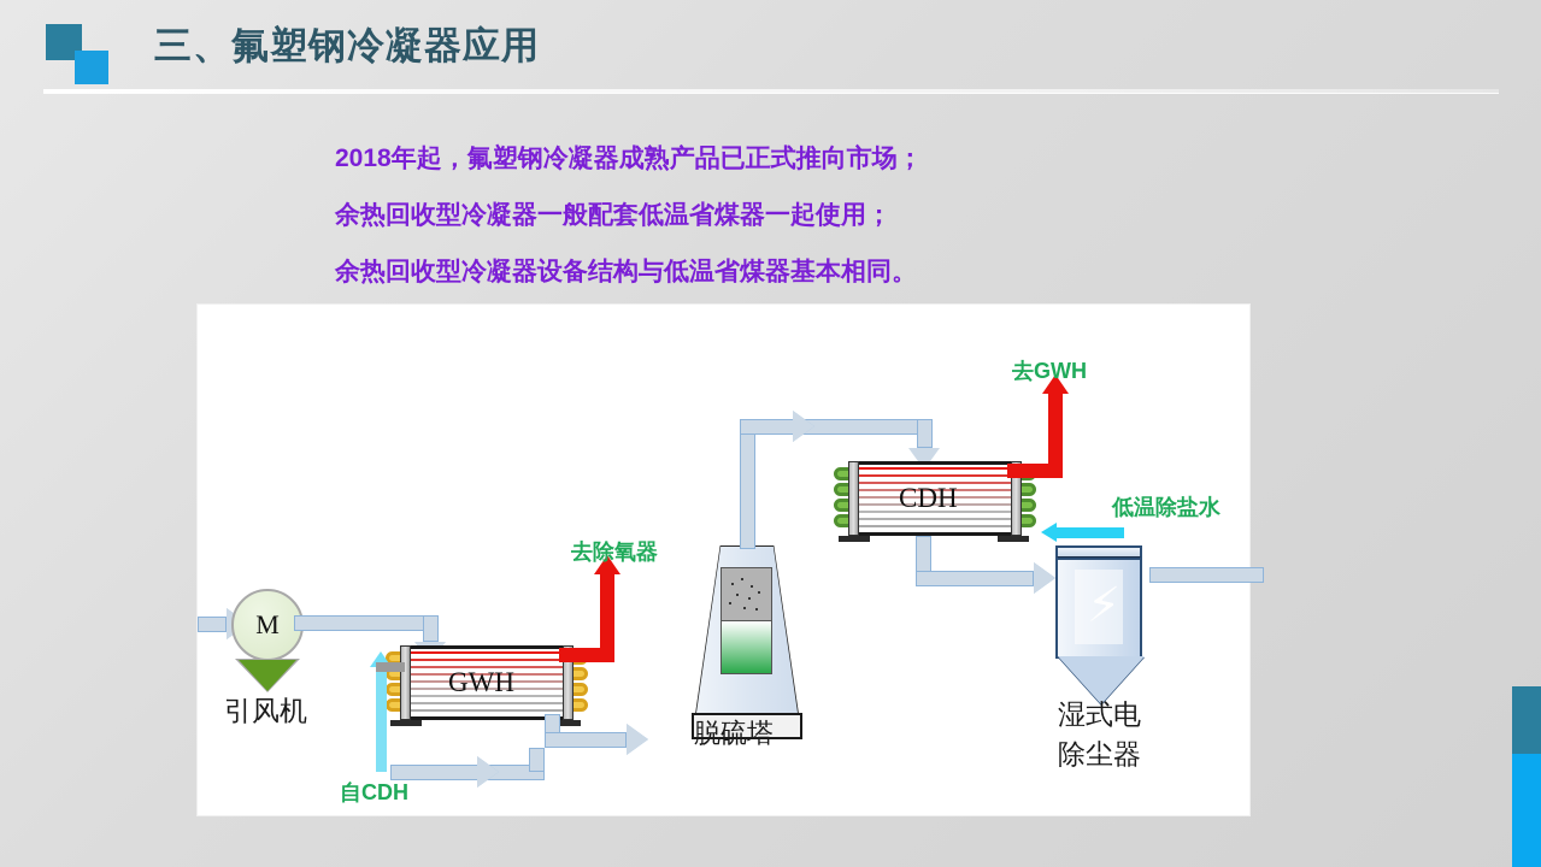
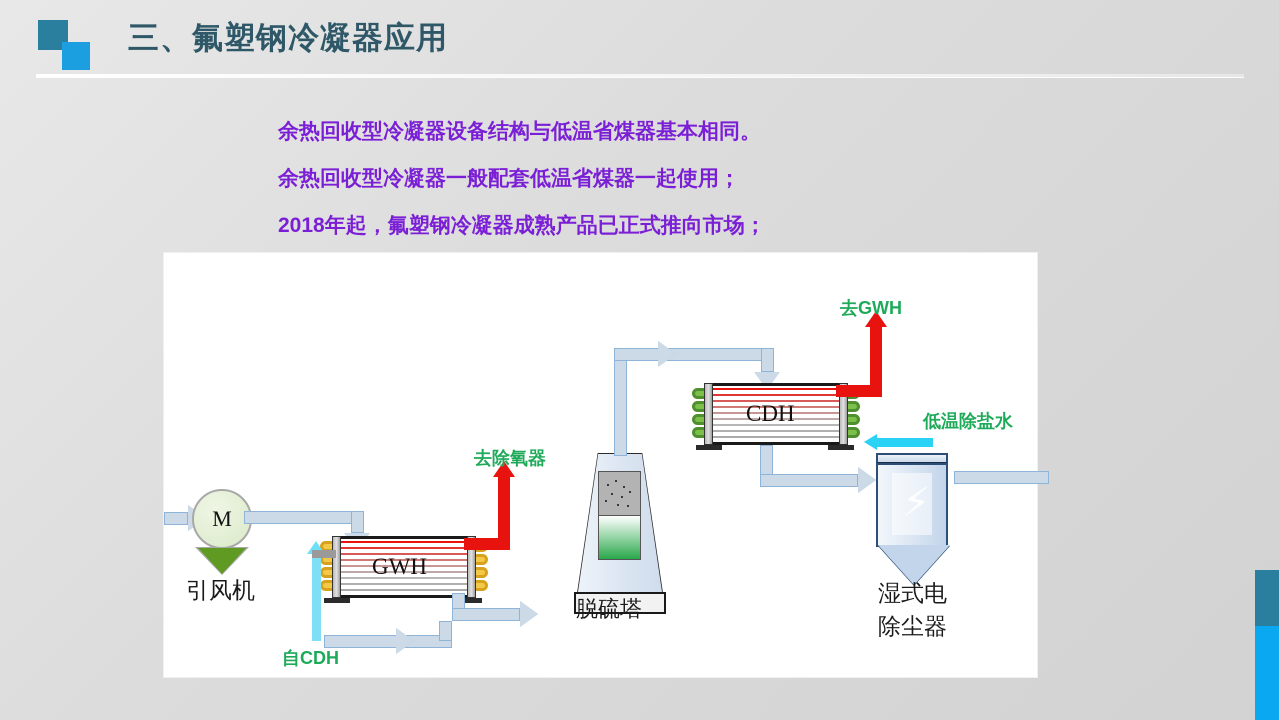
  三、氟塑钢冷凝器应用
- 2018年起，氟塑钢冷凝器成熟产品已正式推向市场；
+ 余热回收型冷凝器设备结构与低温省煤器基本相同。
  余热回收型冷凝器一般配套低温省煤器一起使用；
- 余热回收型冷凝器设备结构与低温省煤器基本相同。
+ 2018年起，氟塑钢冷凝器成熟产品已正式推向市场；
  M
  引风机
  GWH
  去除氧器
  自CDH
  脱硫塔
  CDH
  去GWH
  低温除盐水
  湿式电
  除尘器
